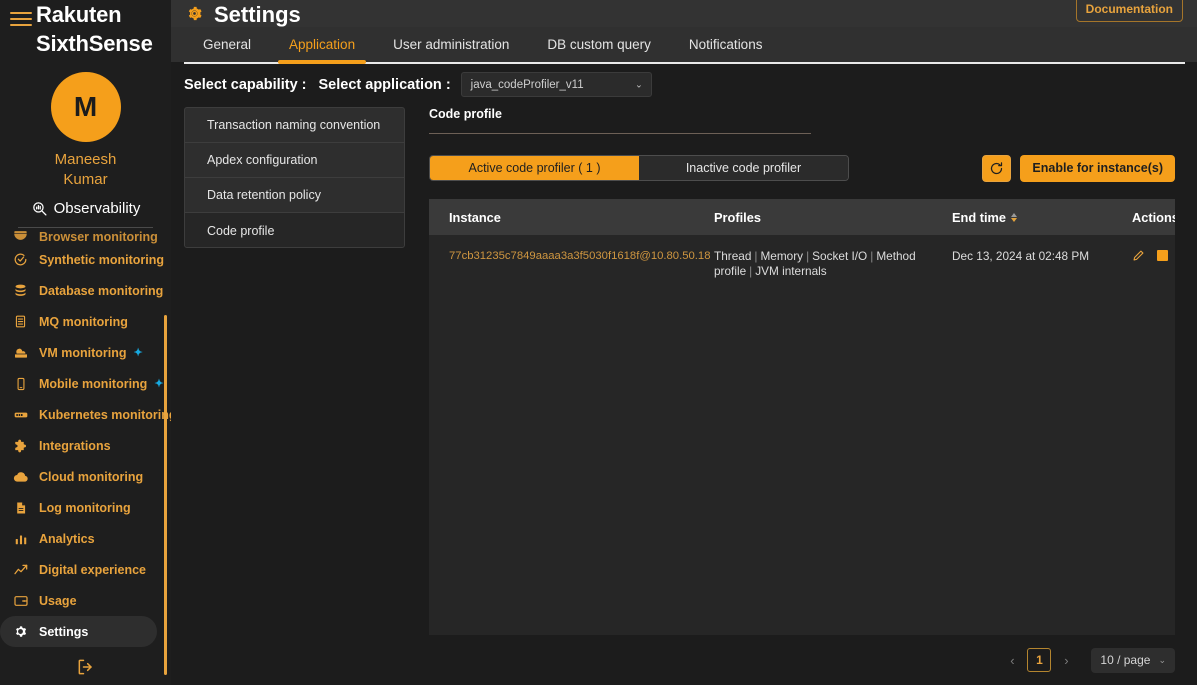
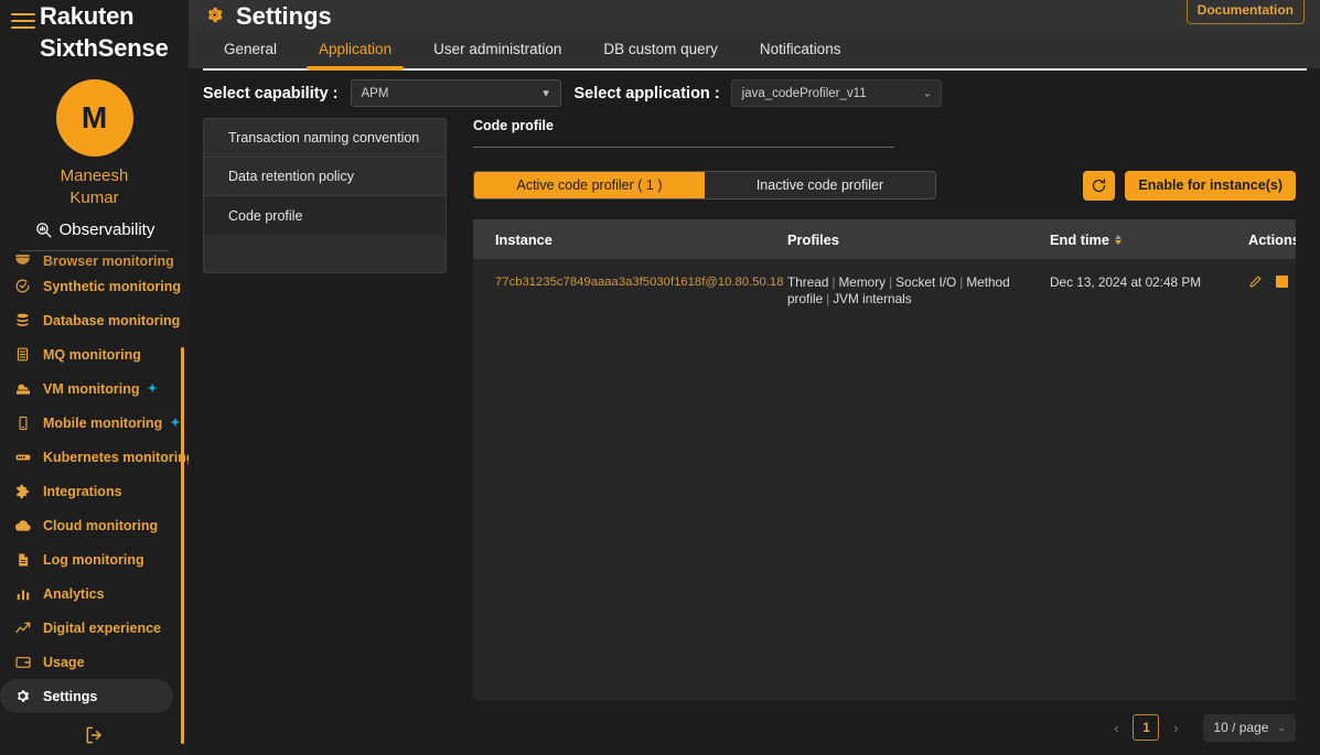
  Rakuten
  SixthSense
  M
  Maneesh
  Kumar
  Observability
  Browser monitoring
  Synthetic monitoring
  Database monitoring
  MQ monitoring
  VM monitoring
  ✦
  Mobile monitoring
  ✦
  Kubernetes monitori
  Integrations
  Cloud monitoring
  Log monitoring
  Analytics
  Digital experience
  Usage
  Settings
  Settings
  Documentation
  General
  Application
  User administration
  DB custom query
  Notifications
  Select capability :
+ APM
+ ▼
  Select application :
  java_codeProfiler_v11
  ⌄
  Transaction naming convention
- Apdex configuration
  Data retention policy
  Code profile
  Code profile
  Active code profiler ( 1 )
  Inactive code profiler
  Enable for instance(s)
  Instance
  Profiles
  End time
  Action
  77cb31235c7849aaaa3a3f5030f1618f@10.80.50.18
  Thread | Memory | Socket I/O | Method profile | JVM internals
  Dec 13, 2024 at 02:48 PM
  ‹
  1
  ›
  10 / page
  ⌄
